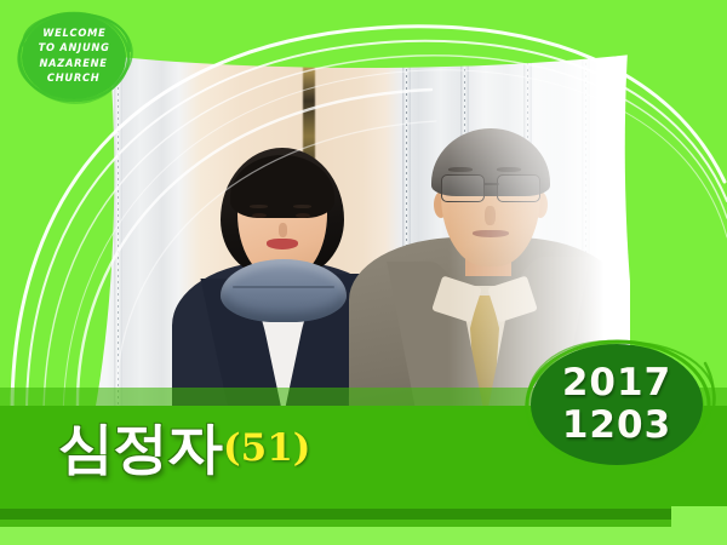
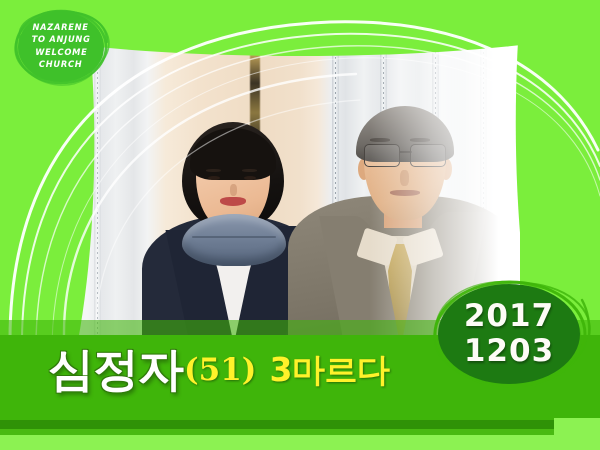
  심정자
  (51)
+ 3마르다
- WELCOME
+ NAZARENE
  TO ANJUNG
- NAZARENE
+ WELCOME
  CHURCH
  2017
  1203
